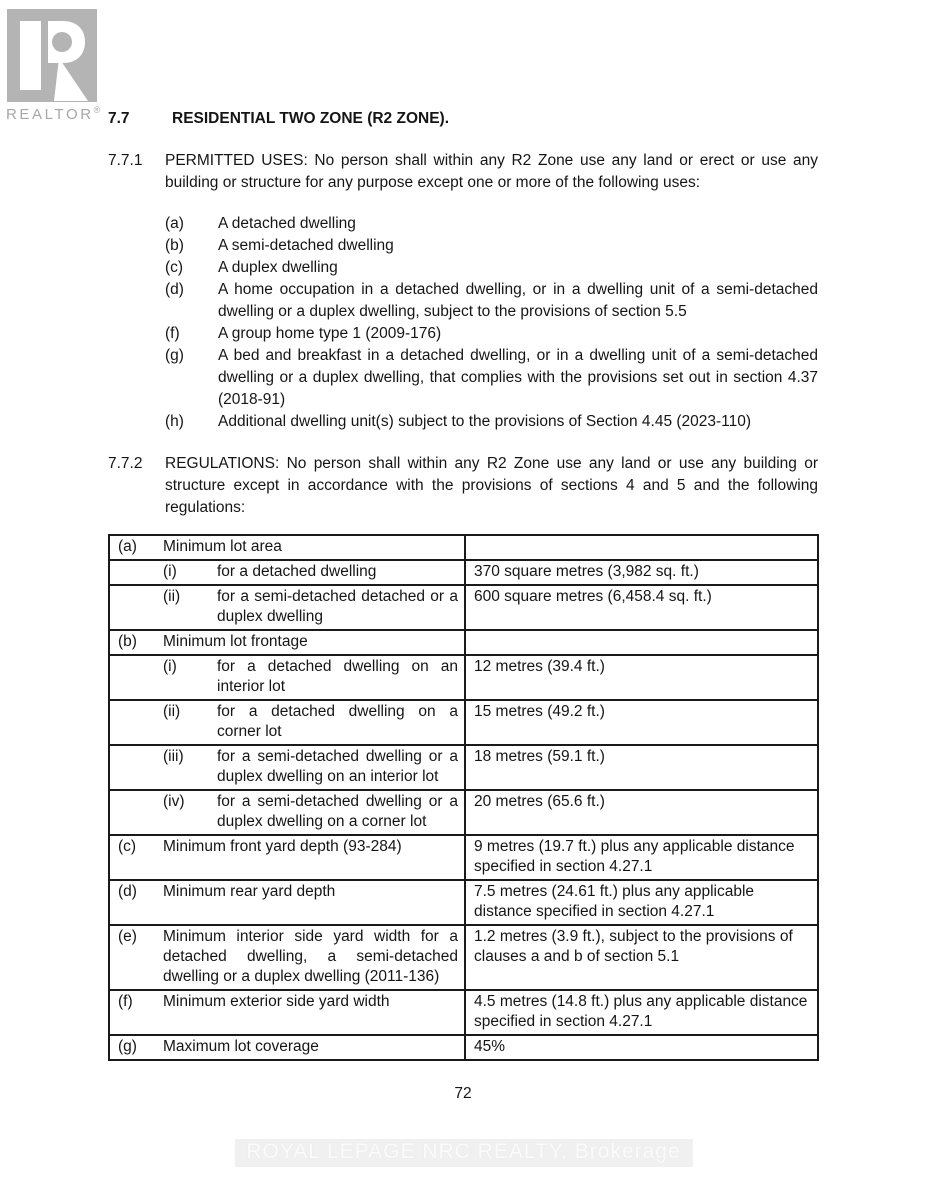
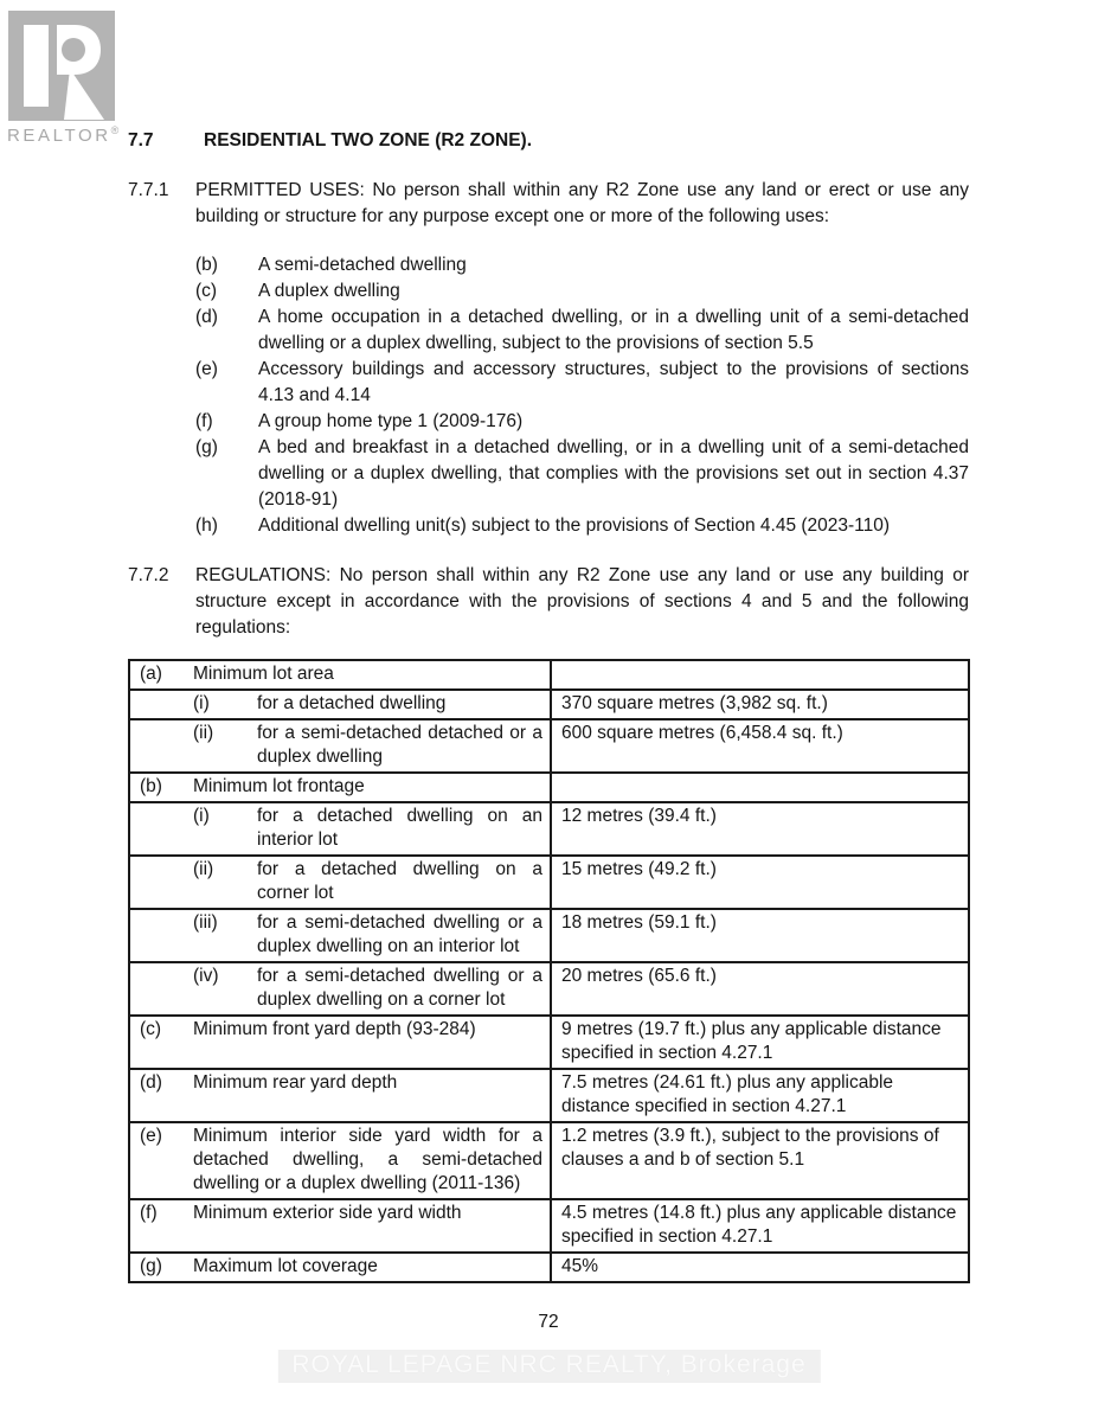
  REALTOR®
  7.7
  RESIDENTIAL TWO ZONE (R2 ZONE).
  7.7.1
  PERMITTED USES: No person shall within any R2 Zone use any land or erect or use any building or structure for any purpose except one or more of the following uses:
- (a)
- A detached dwelling
  (b)
  A semi-detached dwelling
  (c)
  A duplex dwelling
  (d)
  A home occupation in a detached dwelling, or in a dwelling unit of a semi-detached dwelling or a duplex dwelling, subject to the provisions of section 5.5
+ (e)
+ Accessory buildings and accessory structures, subject to the provisions of sections 4.13 and 4.14
  (f)
  A group home type 1 (2009-176)
  (g)
  A bed and breakfast in a detached dwelling, or in a dwelling unit of a semi-detached dwelling or a duplex dwelling, that complies with the provisions set out in section 4.37 (2018-91)
  (h)
  Additional dwelling unit(s) subject to the provisions of Section 4.45 (2023-110)
  7.7.2
  REGULATIONS: No person shall within any R2 Zone use any land or use any building or structure except in accordance with the provisions of sections 4 and 5 and the following regulations:
  (a) Minimum lot area
  (i) for a detached dwelling	370 square metres (3,982 sq. ft.)
  (ii) for a semi-detached detached or a duplex dwelling	600 square metres (6,458.4 sq. ft.)
  (b) Minimum lot frontage
  (i) for a detached dwelling on an interior lot	12 metres (39.4 ft.)
  (ii) for a detached dwelling on a corner lot	15 metres (49.2 ft.)
  (iii) for a semi-detached dwelling or a duplex dwelling on an interior lot	18 metres (59.1 ft.)
  (iv) for a semi-detached dwelling or a duplex dwelling on a corner lot	20 metres (65.6 ft.)
  (c) Minimum front yard depth (93-284)	9 metres (19.7 ft.) plus any applicable distance specified in section 4.27.1
  (d) Minimum rear yard depth	7.5 metres (24.61 ft.) plus any applicable distance specified in section 4.27.1
  (e) Minimum interior side yard width for a detached dwelling, a semi-detached dwelling or a duplex dwelling (2011-136)	1.2 metres (3.9 ft.), subject to the provisions of clauses a and b of section 5.1
  (f) Minimum exterior side yard width	4.5 metres (14.8 ft.) plus any applicable distance specified in section 4.27.1
  (g) Maximum lot coverage	45%
  72
